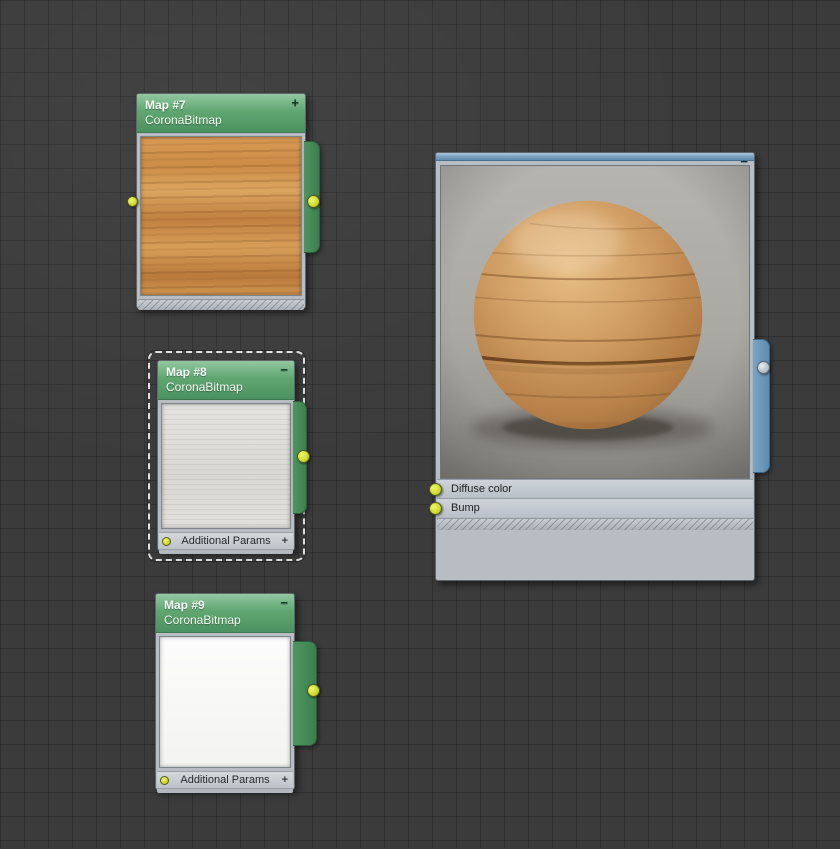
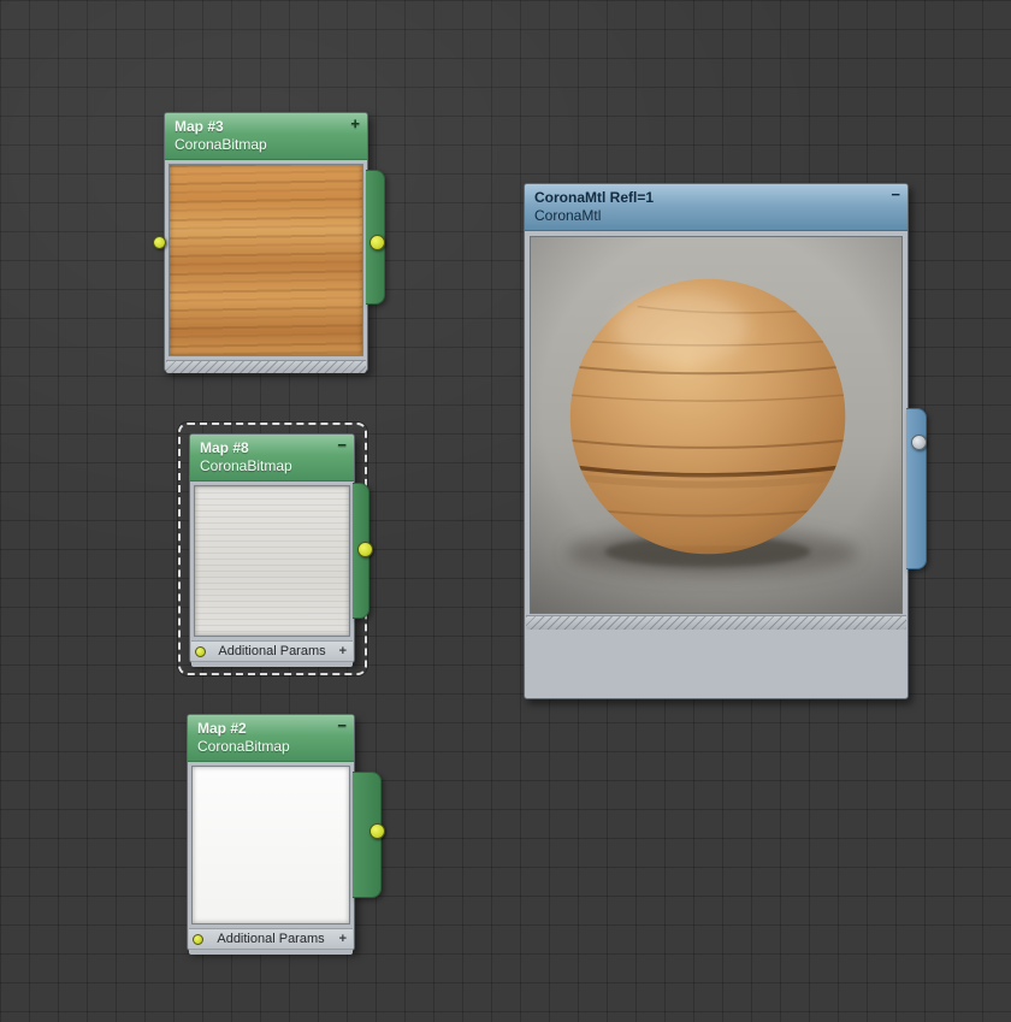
- Map #7
+ Map #3
  CoronaBitmap
  +
  Map #8
  CoronaBitmap
  −
  Additional Params
  +
- Map #9
+ Map #2
  CoronaBitmap
  −
  Additional Params
  +
+ CoronaMtl Refl=1
+ CoronaMtl
  −
- Diffuse color
- Bump
